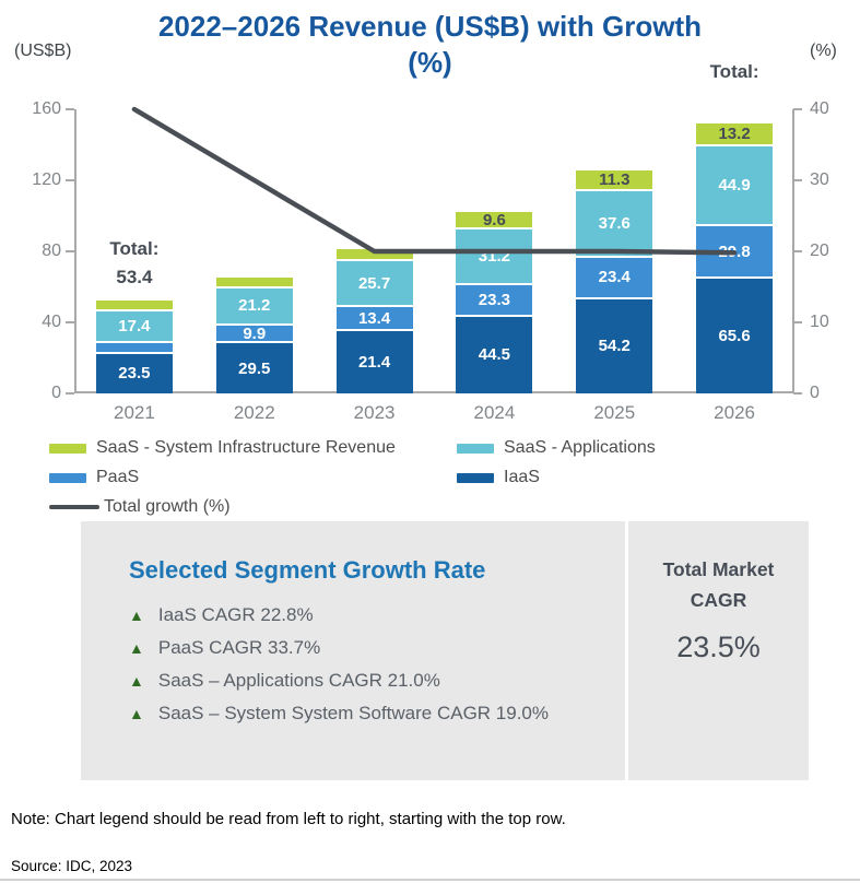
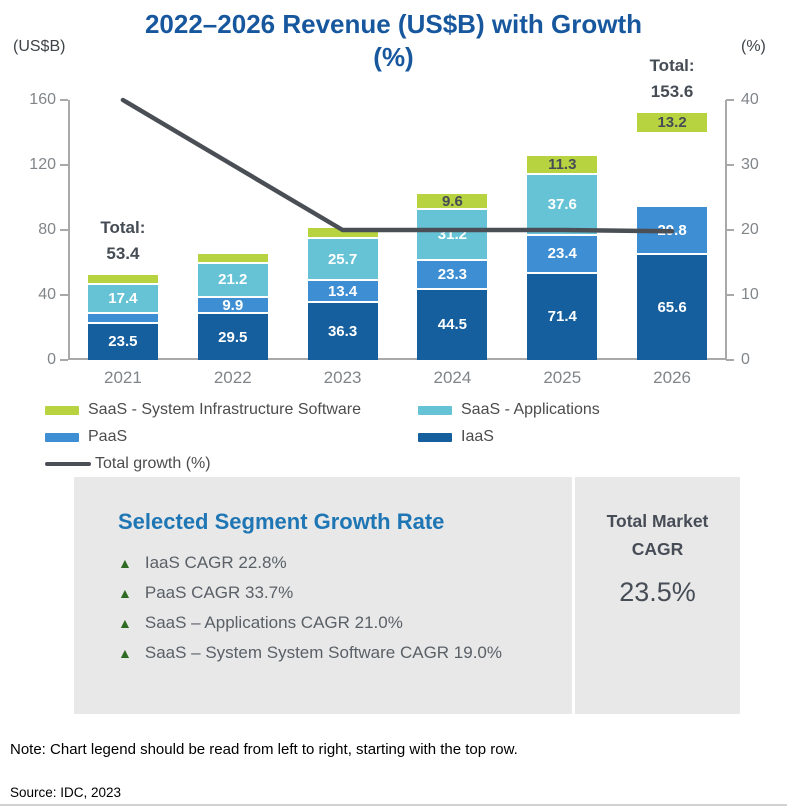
  2022–2026 Revenue (US$B) with Growth (%)
  (US$B)
  (%)
  Selected Segment Growth Rate
  ▲
  IaaS CAGR 22.8%
  ▲
  PaaS CAGR 33.7%
  ▲
  SaaS – Applications CAGR 21.0%
  ▲
  SaaS – System System Software CAGR 19.0%
  Total Market
  CAGR
  23.5%
  Note: Chart legend should be read from left to right, starting with the top row.
  Source: IDC, 2023
  160
  120
  80
  40
  0
  40
  30
  20
  10
  0
  23.5
  17.4
  2021
  29.5
  9.9
  21.2
  2022
- 21.4
+ 36.3
  13.4
  25.7
  2023
  44.5
  23.3
  31.2
  9.6
  2024
- 54.2
+ 71.4
  23.4
  37.6
  11.3
  2025
  65.6
- 44.9
  13.2
  2026
  Total:
  53.4
  Total:
+ 153.6
- SaaS - System Infrastructure Revenue
+ SaaS - System Infrastructure Software
  SaaS - Applications
  PaaS
  IaaS
  Total growth (%)
